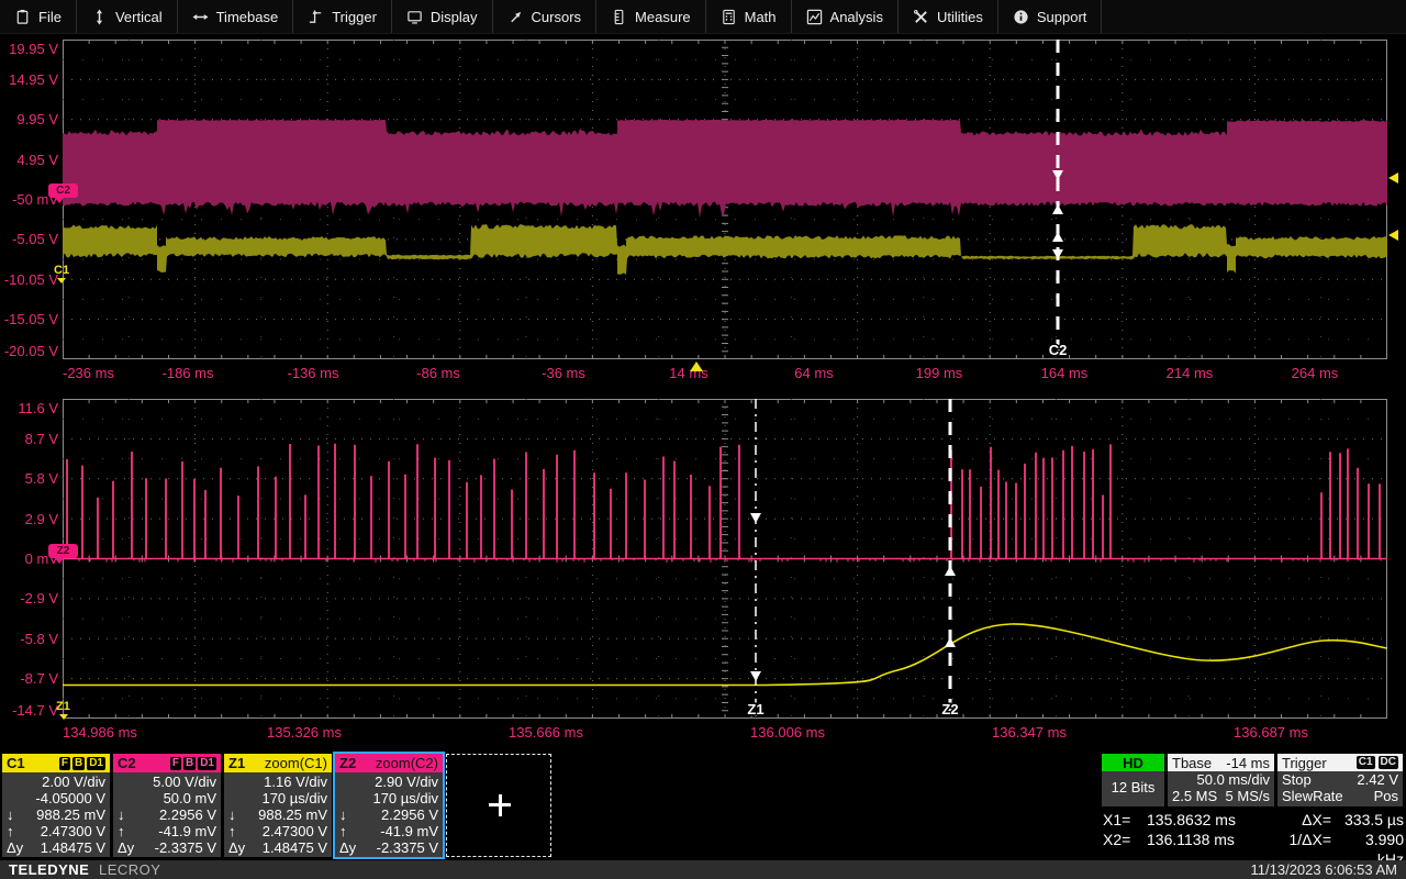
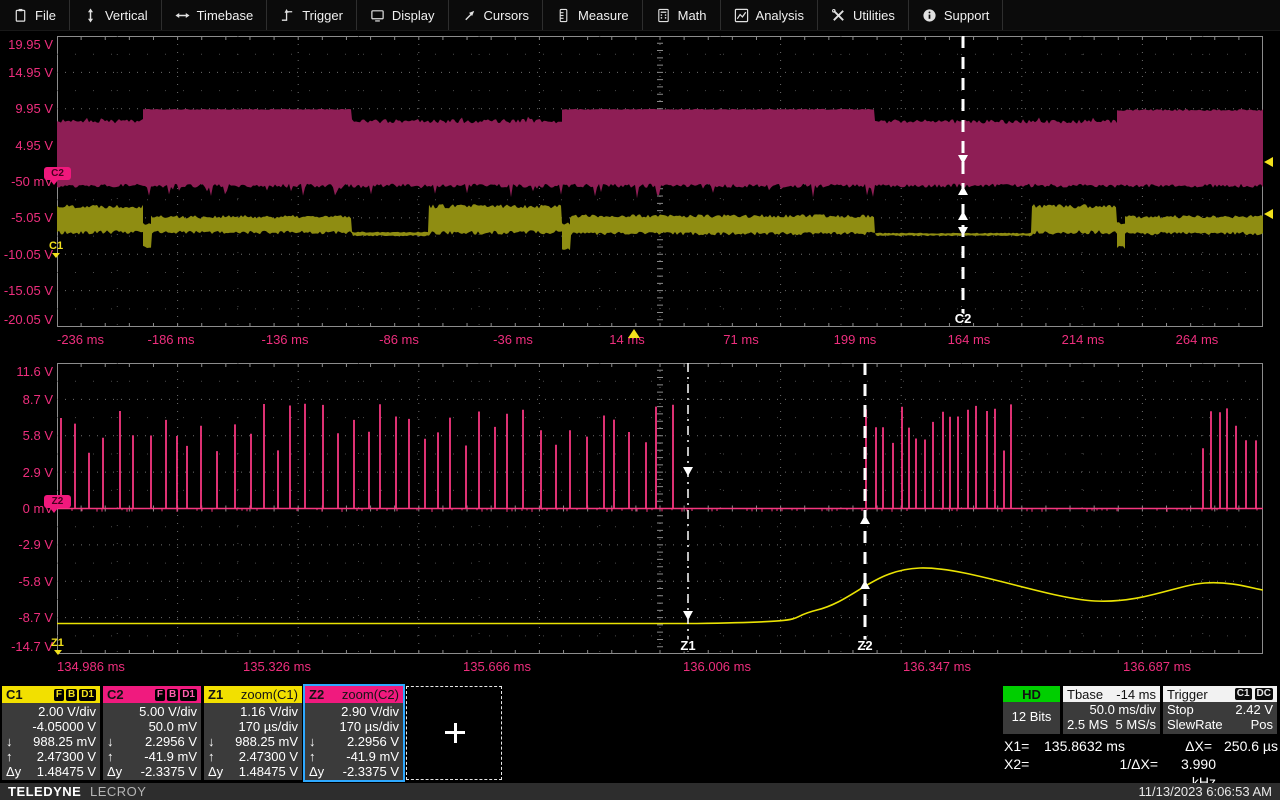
  File
  Vertical
  Timebase
  Trigger
  Display
  Cursors
  Measure
  Math
  Analysis
  Utilities
  Support
  C2
  Z1
  Z2
  19.95 V
  14.95 V
  9.95 V
  4.95 V
  -50 mV
  -5.05 V
  -10.05 V
  -15.05 V
  -20.05 V
  11.6 V
  8.7 V
  5.8 V
  2.9 V
  0 mV
  -2.9 V
  -5.8 V
  -8.7 V
  -14.7 V
  -236 ms
  -186 ms
  -136 ms
  -86 ms
  -36 ms
  14 ms
- 64 ms
+ 71 ms
  199 ms
  164 ms
  214 ms
  264 ms
  134.986 ms
  135.326 ms
  135.666 ms
  136.006 ms
  136.347 ms
  136.687 ms
  C2
  C1
  Z2
  Z1
  C1
  F
  B
  D1
  2.00 V/div
  -4.05000 V
  ↓
  988.25 mV
  ↑
  2.47300 V
  Δy
  1.48475 V
  C2
  F
  B
  D1
  5.00 V/div
  50.0 mV
  ↓
  2.2956 V
  ↑
  -41.9 mV
  Δy
  -2.3375 V
  Z1
  zoom(C1)
  1.16 V/div
  170 µs/div
  ↓
  988.25 mV
  ↑
  2.47300 V
  Δy
  1.48475 V
  Z2
  zoom(C2)
  2.90 V/div
  170 µs/div
  ↓
  2.2956 V
  ↑
  -41.9 mV
  Δy
  -2.3375 V
  HD
  12 Bits
  Tbase
  -14 ms
  50.0 ms/div
  2.5 MS
  5 MS/s
  Trigger
  C1
  DC
  Stop
  2.42 V
  SlewRate
  Pos
  X1=
  135.8632 ms
  ΔX=
- 333.5 µs
+ 250.6 µs
  X2=
- 136.1138 ms
  1/ΔX=
  3.990 kHz
  TELEDYNE LECROY
  11/13/2023 6:06:53 AM
